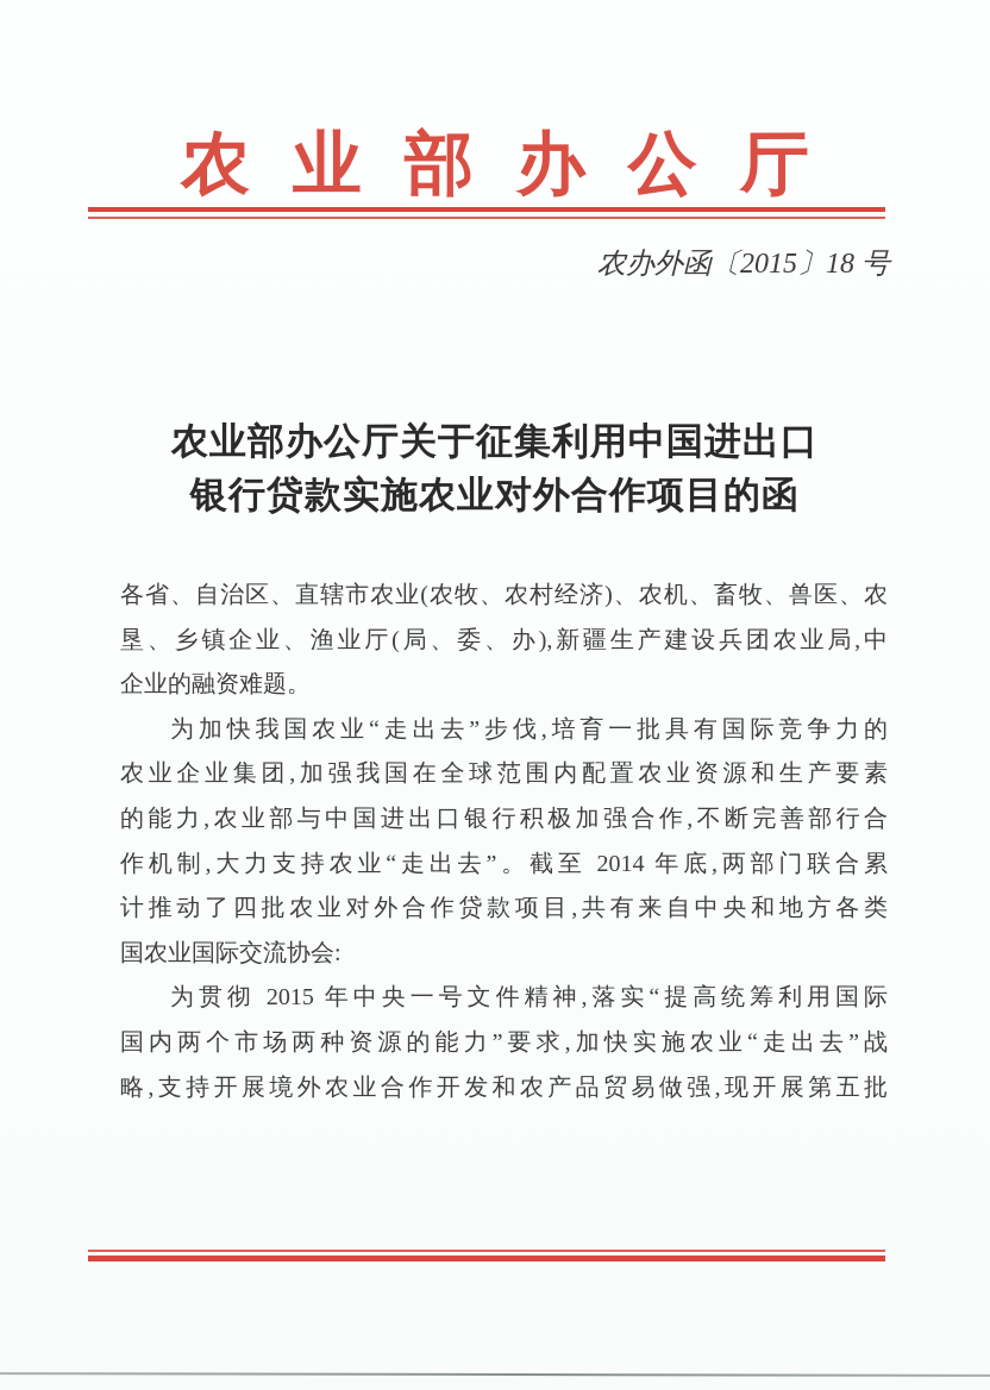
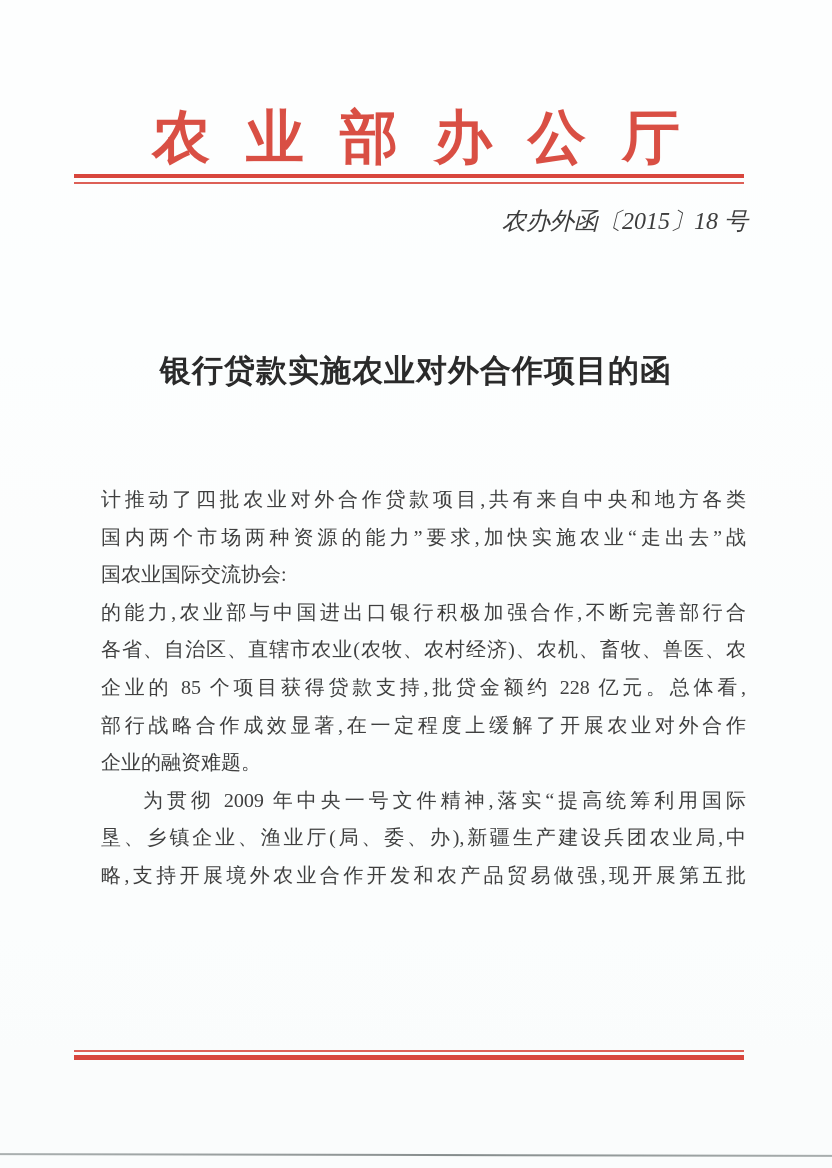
  农业部办公厅
  农办外函〔2015〕18 号
- 农业部办公厅关于征集利用中国进出口
  银行贷款实施农业对外合作项目的函
- 各省、自治区、直辖市农业(农牧、农村经济)、农机、畜牧、兽医、农
+ 计推动了四批农业对外合作贷款项目,共有来自中央和地方各类
- 垦、乡镇企业、渔业厅(局、委、办),新疆生产建设兵团农业局,中
+ 国内两个市场两种资源的能力”要求,加快实施农业“走出去”战
- 企业的融资难题。
+ 国农业国际交流协会:
- 为加快我国农业“走出去”步伐,培育一批具有国际竞争力的
- 农业企业集团,加强我国在全球范围内配置农业资源和生产要素
  的能力,农业部与中国进出口银行积极加强合作,不断完善部行合
- 作机制,大力支持农业“走出去”。截至 2014 年底,两部门联合累
- 计推动了四批农业对外合作贷款项目,共有来自中央和地方各类
+ 各省、自治区、直辖市农业(农牧、农村经济)、农机、畜牧、兽医、农
+ 企业的 85 个项目获得贷款支持,批贷金额约 228 亿元。总体看,
+ 部行战略合作成效显著,在一定程度上缓解了开展农业对外合作
- 国农业国际交流协会:
+ 企业的融资难题。
- 为贯彻 2015 年中央一号文件精神,落实“提高统筹利用国际
+ 为贯彻 2009 年中央一号文件精神,落实“提高统筹利用国际
- 国内两个市场两种资源的能力”要求,加快实施农业“走出去”战
+ 垦、乡镇企业、渔业厅(局、委、办),新疆生产建设兵团农业局,中
  略,支持开展境外农业合作开发和农产品贸易做强,现开展第五批
